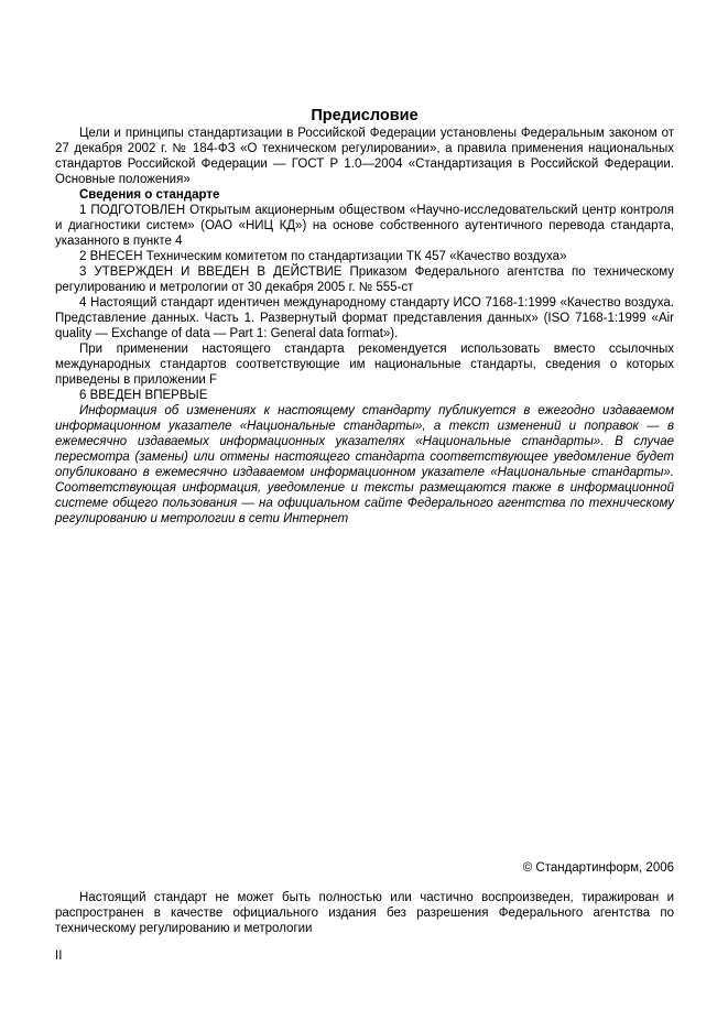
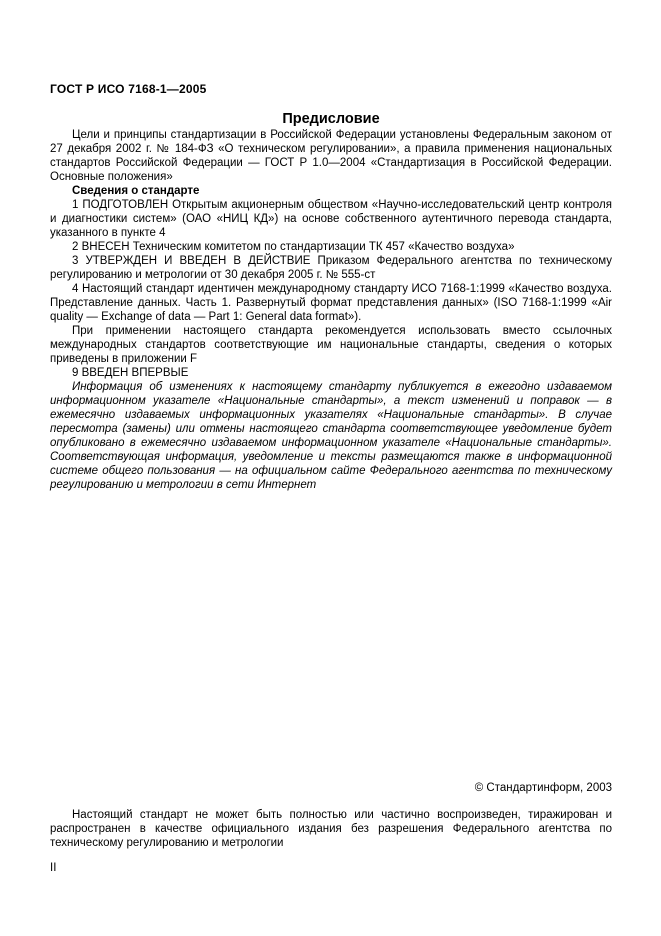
+ ГОСТ Р ИСО 7168-1—2005
  Предисловие
  Цели и принципы стандартизации в Российской Федерации установлены Федеральным законом от 27 декабря 2002 г. № 184-ФЗ «О техническом регулировании», а правила применения национальных стандартов Российской Федерации — ГОСТ Р 1.0—2004 «Стандартизация в Российской Федерации. Основные положения»
  Сведения о стандарте
  1 ПОДГОТОВЛЕН Открытым акционерным обществом «Научно-исследовательский центр контроля и диагностики систем» (ОАО «НИЦ КД») на основе собственного аутентичного перевода стандарта, указанного в пункте 4
  2 ВНЕСЕН Техническим комитетом по стандартизации ТК 457 «Качество воздуха»
  3 УТВЕРЖДЕН И ВВЕДЕН В ДЕЙСТВИЕ Приказом Федерального агентства по техническому регулированию и метрологии от 30 декабря 2005 г. № 555-ст
  4 Настоящий стандарт идентичен международному стандарту ИСО 7168-1:1999 «Качество воздуха. Представление данных. Часть 1. Развернутый формат представления данных» (ISO 7168-1:1999 «Air quality — Exchange of data — Part 1: General data format»).
  При применении настоящего стандарта рекомендуется использовать вместо ссылочных международных стандартов соответствующие им национальные стандарты, сведения о которых приведены в приложении F
- 6 ВВЕДЕН ВПЕРВЫЕ
+ 9 ВВЕДЕН ВПЕРВЫЕ
  Информация об изменениях к настоящему стандарту публикуется в ежегодно издаваемом информационном указателе «Национальные стандарты», а текст изменений и поправок — в ежемесячно издаваемых информационных указателях «Национальные стандарты». В случае пересмотра (замены) или отмены настоящего стандарта соответствующее уведомление будет опубликовано в ежемесячно издаваемом информационном указателе «Национальные стандарты». Соответствующая информация, уведомление и тексты размещаются также в информационной системе общего пользования — на официальном сайте Федерального агентства по техническому регулированию и метрологии в сети Интернет
- © Стандартинформ, 2006
+ © Стандартинформ, 2003
  Настоящий стандарт не может быть полностью или частично воспроизведен, тиражирован и распространен в качестве официального издания без разрешения Федерального агентства по техническому регулированию и метрологии
  II
